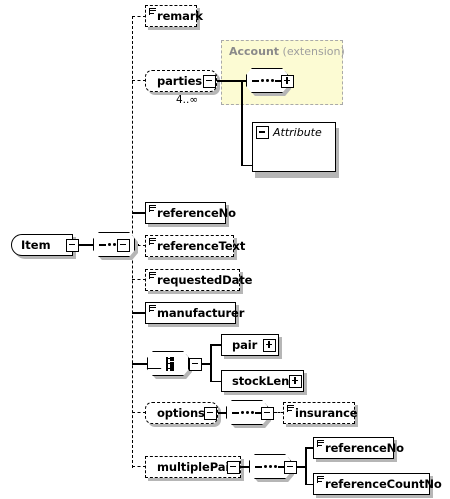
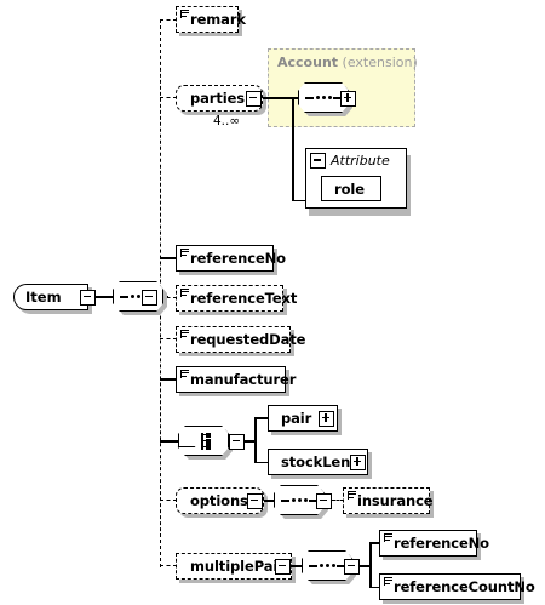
  Item
  remark
  parties
  4..∞
  Account (extension)
  Attribute
+ role
  referenceNo
  referenceText
  requestedDate
  manufacturer
  pair
  stockLen
  options
  insurance
  multiplePa
  referenceNo
  referenceCountNo
